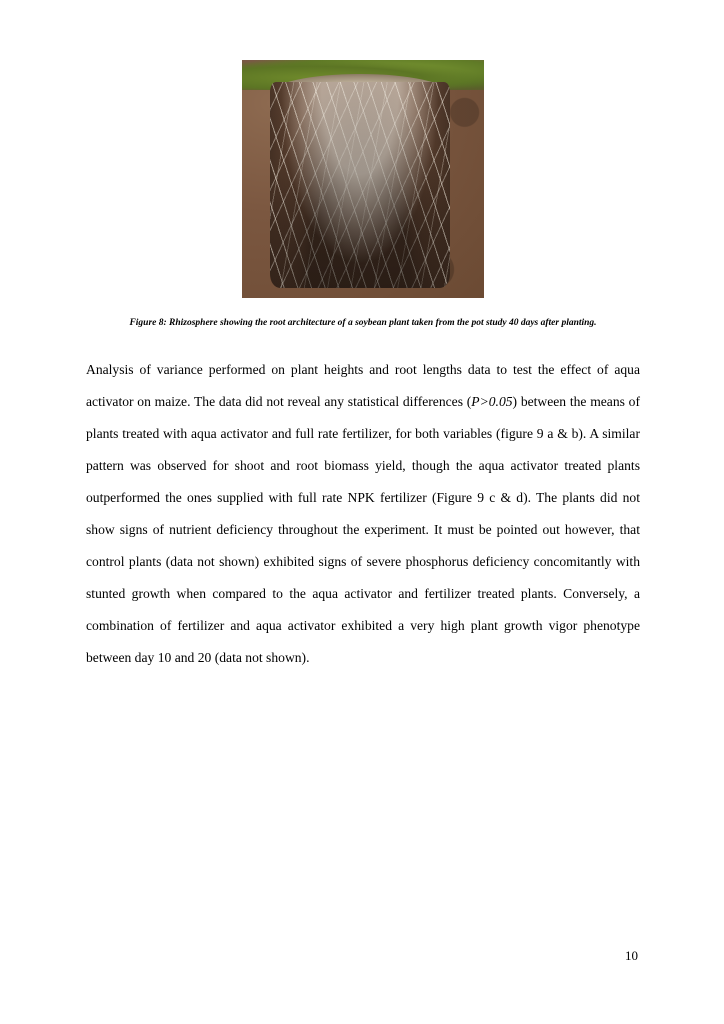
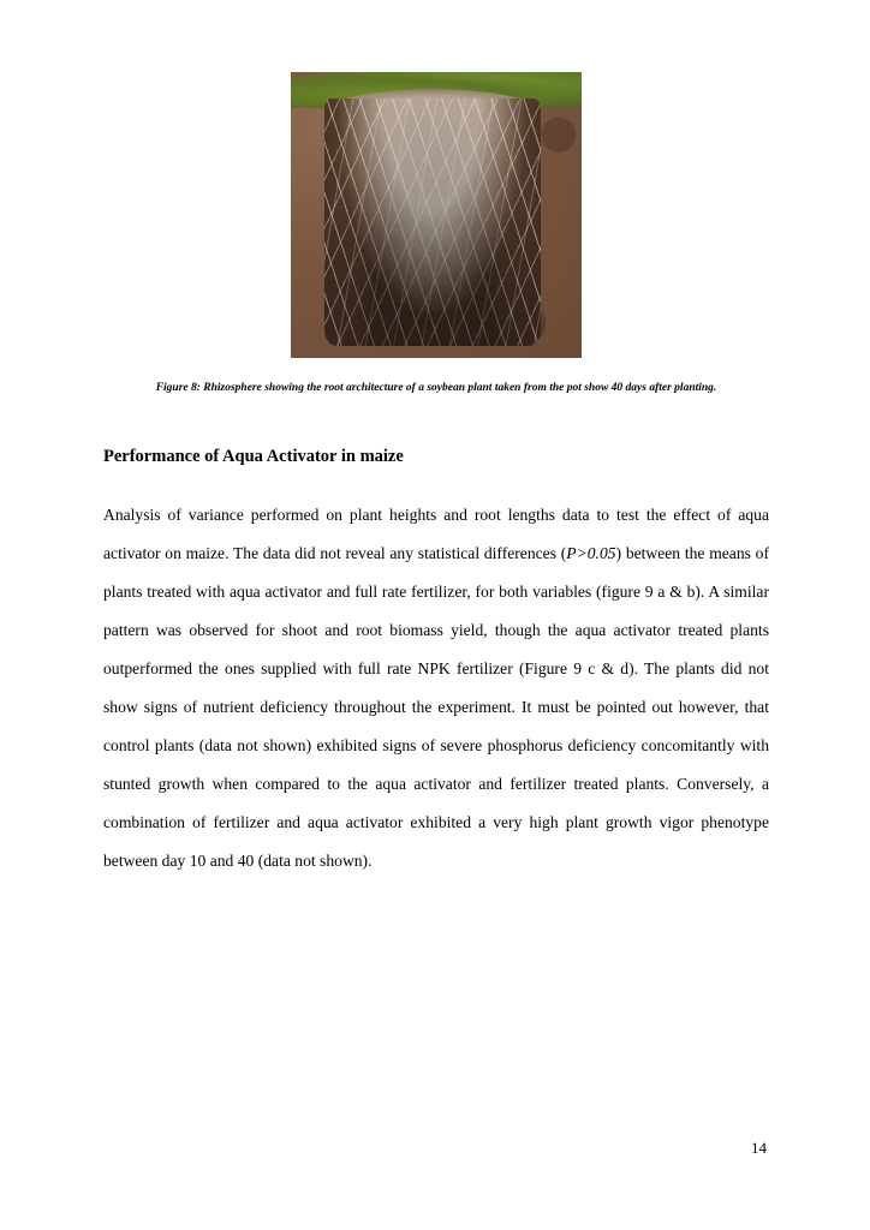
- Figure 8: Rhizosphere showing the root architecture of a soybean plant taken from the pot study 40 days after planting.
+ Figure 8: Rhizosphere showing the root architecture of a soybean plant taken from the pot show 40 days after planting.
+ Performance of Aqua Activator in maize
- Analysis of variance performed on plant heights and root lengths data to test the effect of aqua activator on maize. The data did not reveal any statistical differences (P>0.05) between the means of plants treated with aqua activator and full rate fertilizer, for both variables (figure 9 a & b). A similar pattern was observed for shoot and root biomass yield, though the aqua activator treated plants outperformed the ones supplied with full rate NPK fertilizer (Figure 9 c & d). The plants did not show signs of nutrient deficiency throughout the experiment. It must be pointed out however, that control plants (data not shown) exhibited signs of severe phosphorus deficiency concomitantly with stunted growth when compared to the aqua activator and fertilizer treated plants. Conversely, a combination of fertilizer and aqua activator exhibited a very high plant growth vigor phenotype between day 10 and 20 (data not shown).
+ Analysis of variance performed on plant heights and root lengths data to test the effect of aqua activator on maize. The data did not reveal any statistical differences (P>0.05) between the means of plants treated with aqua activator and full rate fertilizer, for both variables (figure 9 a & b). A similar pattern was observed for shoot and root biomass yield, though the aqua activator treated plants outperformed the ones supplied with full rate NPK fertilizer (Figure 9 c & d). The plants did not show signs of nutrient deficiency throughout the experiment. It must be pointed out however, that control plants (data not shown) exhibited signs of severe phosphorus deficiency concomitantly with stunted growth when compared to the aqua activator and fertilizer treated plants. Conversely, a combination of fertilizer and aqua activator exhibited a very high plant growth vigor phenotype between day 10 and 40 (data not shown).
- 10
+ 14
